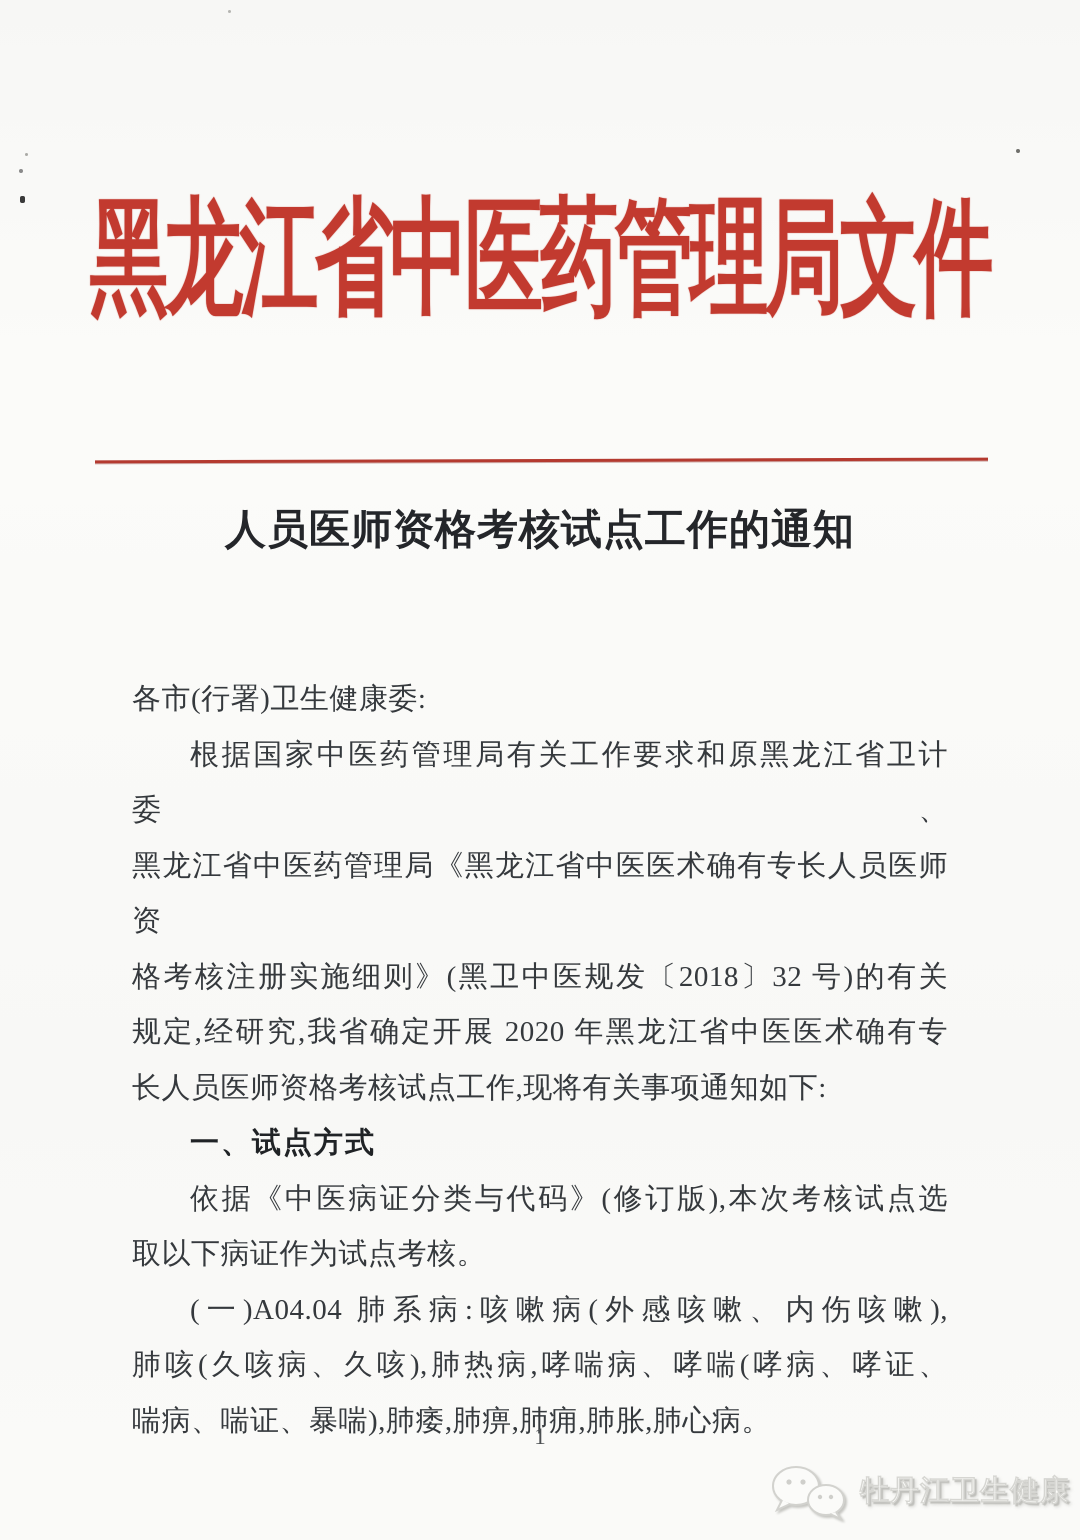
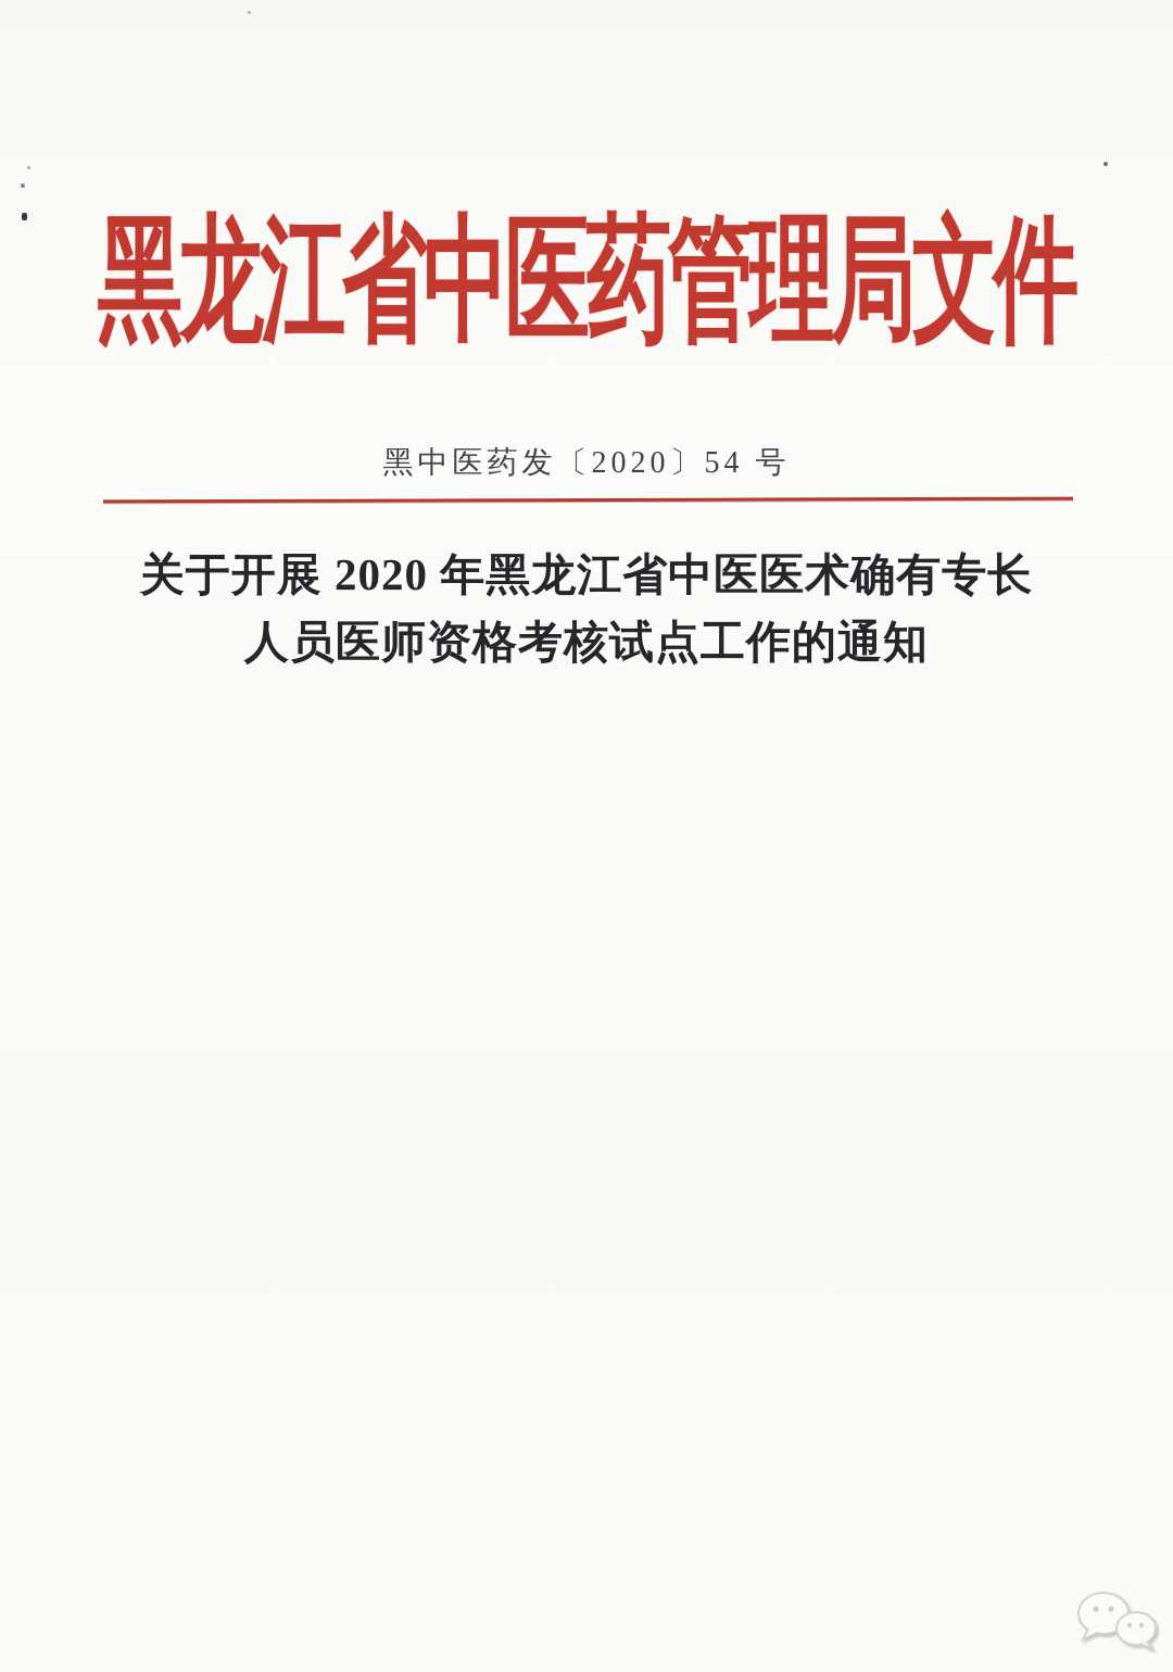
  黑龙江省中医药管理局文件
+ 黑中医药发〔2020〕54 号
+ 关于开展 2020 年黑龙江省中医医术确有专长
  人员医师资格考核试点工作的通知
- 各市(行署)卫生健康委:
- 根据国家中医药管理局有关工作要求和原黑龙江省卫计委、
- 黑龙江省中医药管理局《黑龙江省中医医术确有专长人员医师资
- 格考核注册实施细则》(黑卫中医规发〔2018〕32 号)的有关
- 规定,经研究,我省确定开展 2020 年黑龙江省中医医术确有专
- 长人员医师资格考核试点工作,现将有关事项通知如下:
- 一、试点方式
- 依据《中医病证分类与代码》(修订版),本次考核试点选
- 取以下病证作为试点考核。
- (一)A04.04 肺系病:咳嗽病(外感咳嗽、内伤咳嗽),
- 肺咳(久咳病、久咳),肺热病,哮喘病、哮喘(哮病、哮证、
- 喘病、喘证、暴喘),肺痿,肺痹,肺痈,肺胀,肺心病。
- 1
- 牡丹江卫生健康
